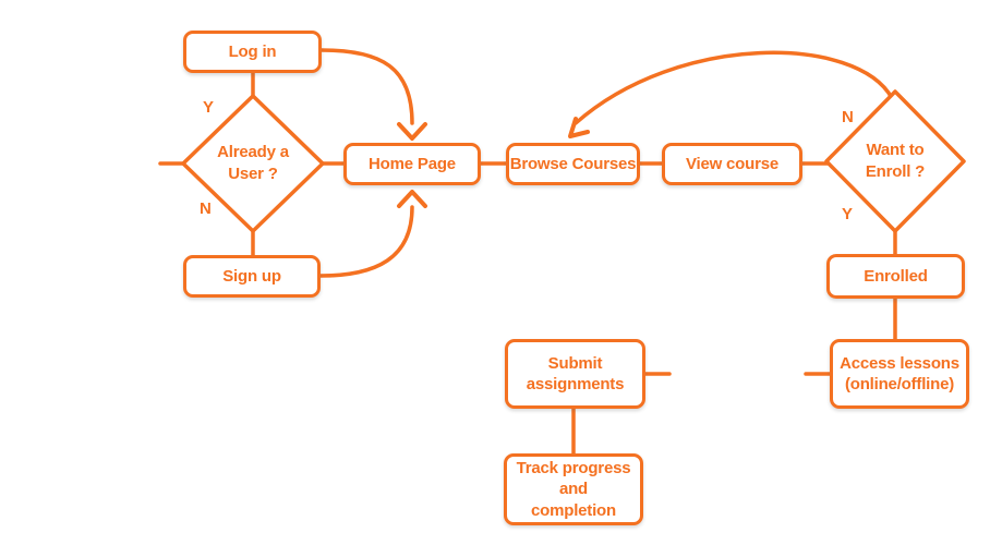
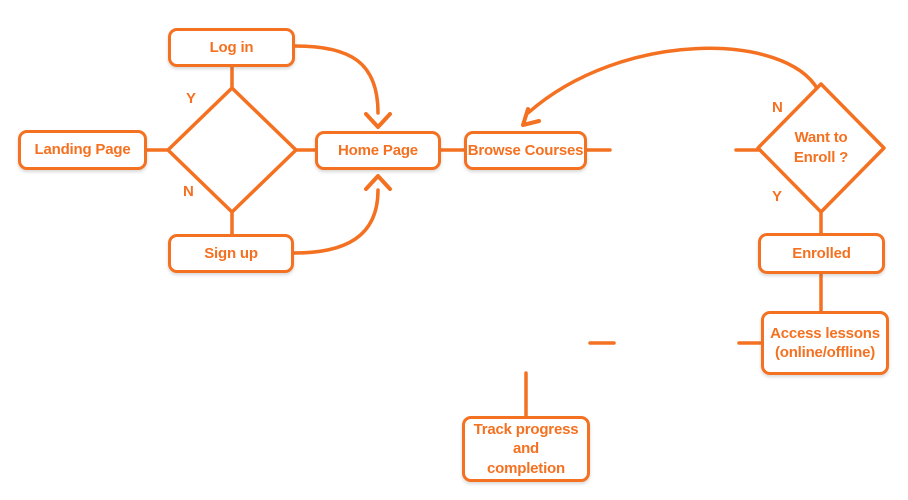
+ Landing Page
  Log in
  Sign up
  Home Page
  Browse Courses
- View course
  Enrolled
  Access lessons
  (online/offline)
- Submit
- assignments
  Track progress
  and
  completion
- Already a
- User ?
  Want to
  Enroll ?
  Y
  N
  N
  Y
